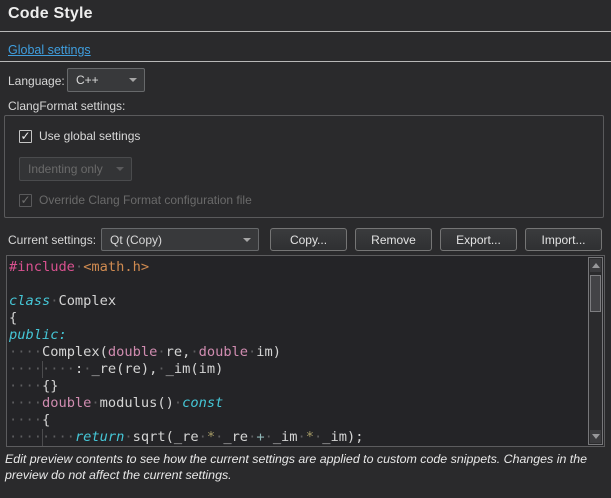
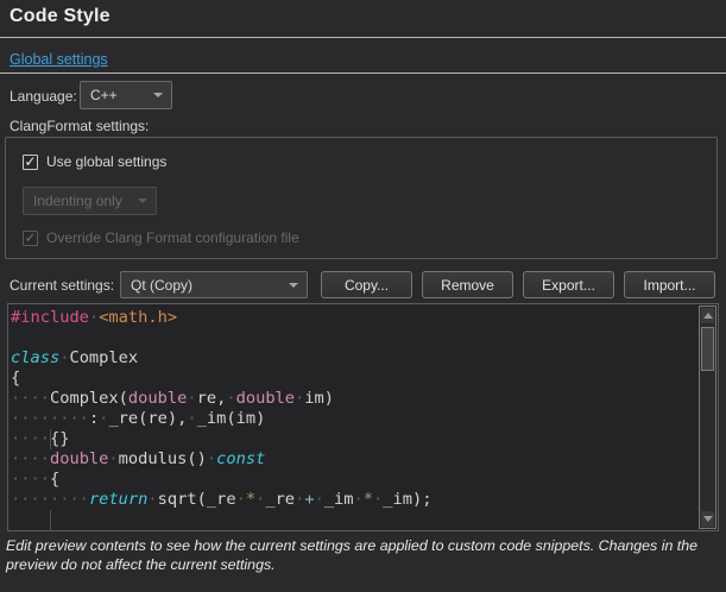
  Code Style
  Global settings
  Language:
  C++
  ClangFormat settings:
  ✓
  Use global settings
  Indenting only
  ✓
  Override Clang Format configuration file
  Current settings:
  Qt (Copy)
  Copy...
  Remove
  Export...
  Import...
  #include·<math.h>
  class·Complex
  {
- public:
  ····Complex(double·re,·double·im)
  ········:·_re(re),·_im(im)
  ····{}
  ····double·modulus()·const
  ····{
  ········return·sqrt(_re·*·_re·+·_im·*·_im);
  Edit preview contents to see how the current settings are applied to custom code snippets. Changes in the preview do not affect the current settings.
